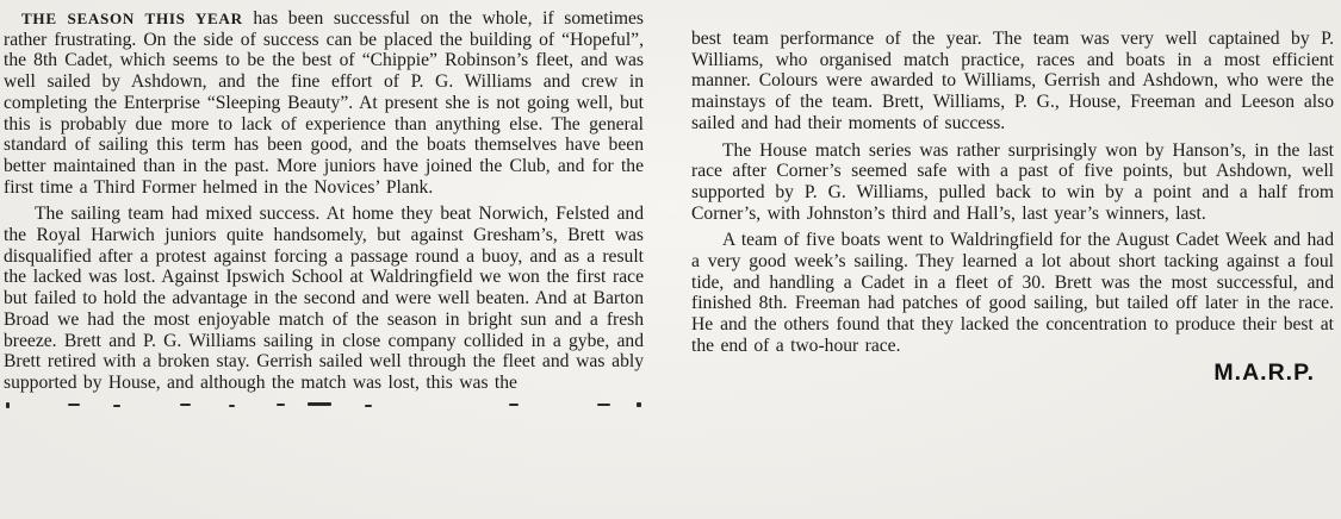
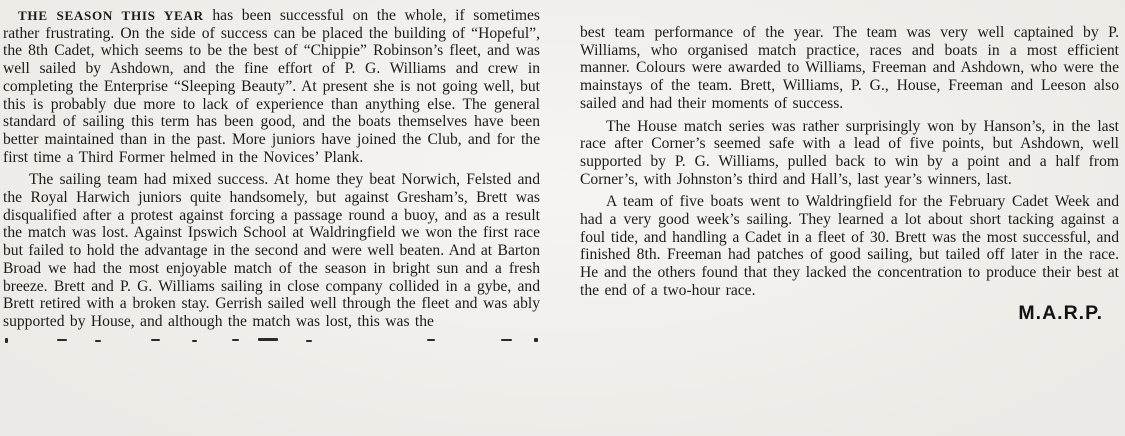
  THE SEASON THIS YEAR has been successful on the whole, if sometimes rather frustrating. On the side of success can be placed the building of “Hopeful”, the 8th Cadet, which seems to be the best of “Chippie” Robinson’s fleet, and was well sailed by Ashdown, and the fine effort of P. G. Williams and crew in completing the Enterprise “Sleeping Beauty”. At present she is not going well, but this is probably due more to lack of experience than anything else. The general standard of sailing this term has been good, and the boats themselves have been better maintained than in the past. More juniors have joined the Club, and for the first time a Third Former helmed in the Novices’ Plank.
- The sailing team had mixed success. At home they beat Norwich, Felsted and the Royal Harwich juniors quite handsomely, but against Gresham’s, Brett was disqualified after a protest against forcing a passage round a buoy, and as a result the lacked was lost. Against Ipswich School at Waldringfield we won the first race but failed to hold the advantage in the second and were well beaten. And at Barton Broad we had the most enjoyable match of the season in bright sun and a fresh breeze. Brett and P. G. Williams sailing in close company collided in a gybe, and Brett retired with a broken stay. Gerrish sailed well through the fleet and was ably supported by House, and although the match was lost, this was the
+ The sailing team had mixed success. At home they beat Norwich, Felsted and the Royal Harwich juniors quite handsomely, but against Gresham’s, Brett was disqualified after a protest against forcing a passage round a buoy, and as a result the match was lost. Against Ipswich School at Waldringfield we won the first race but failed to hold the advantage in the second and were well beaten. And at Barton Broad we had the most enjoyable match of the season in bright sun and a fresh breeze. Brett and P. G. Williams sailing in close company collided in a gybe, and Brett retired with a broken stay. Gerrish sailed well through the fleet and was ably supported by House, and although the match was lost, this was the
- best team performance of the year. The team was very well captained by P. Williams, who organised match practice, races and boats in a most efficient manner. Colours were awarded to Williams, Gerrish and Ashdown, who were the mainstays of the team. Brett, Williams, P. G., House, Freeman and Leeson also sailed and had their moments of success.
+ best team performance of the year. The team was very well captained by P. Williams, who organised match practice, races and boats in a most efficient manner. Colours were awarded to Williams, Freeman and Ashdown, who were the mainstays of the team. Brett, Williams, P. G., House, Freeman and Leeson also sailed and had their moments of success.
- The House match series was rather surprisingly won by Hanson’s, in the last race after Corner’s seemed safe with a past of five points, but Ashdown, well supported by P. G. Williams, pulled back to win by a point and a half from Corner’s, with Johnston’s third and Hall’s, last year’s winners, last.
+ The House match series was rather surprisingly won by Hanson’s, in the last race after Corner’s seemed safe with a lead of five points, but Ashdown, well supported by P. G. Williams, pulled back to win by a point and a half from Corner’s, with Johnston’s third and Hall’s, last year’s winners, last.
- A team of five boats went to Waldringfield for the August Cadet Week and had a very good week’s sailing. They learned a lot about short tacking against a foul tide, and handling a Cadet in a fleet of 30. Brett was the most successful, and finished 8th. Freeman had patches of good sailing, but tailed off later in the race. He and the others found that they lacked the concentration to produce their best at the end of a two-hour race.
+ A team of five boats went to Waldringfield for the February Cadet Week and had a very good week’s sailing. They learned a lot about short tacking against a foul tide, and handling a Cadet in a fleet of 30. Brett was the most successful, and finished 8th. Freeman had patches of good sailing, but tailed off later in the race. He and the others found that they lacked the concentration to produce their best at the end of a two-hour race.
  M.A.R.P.
